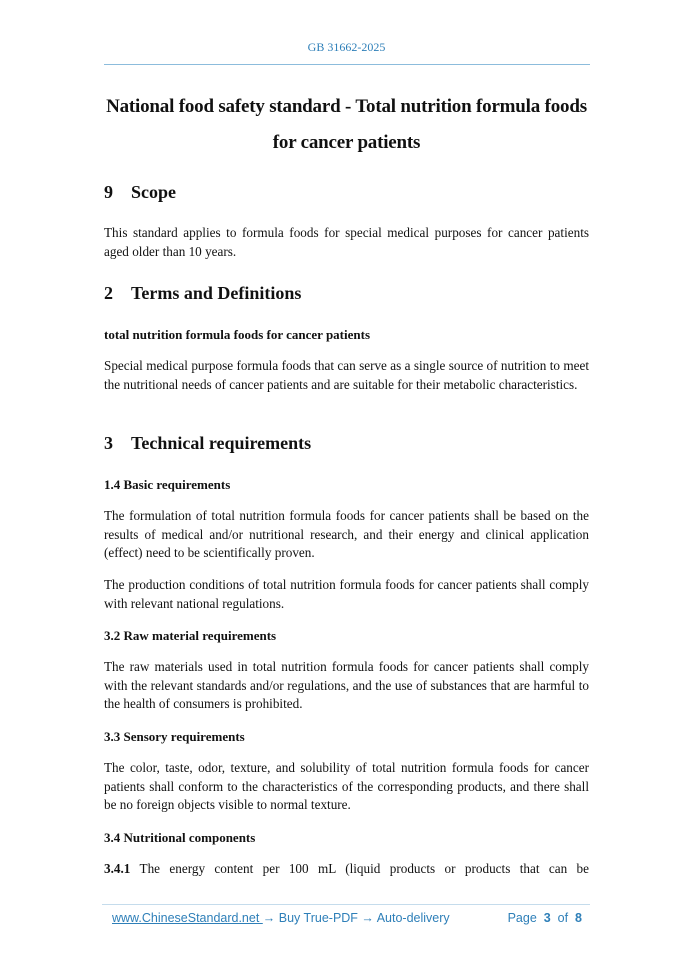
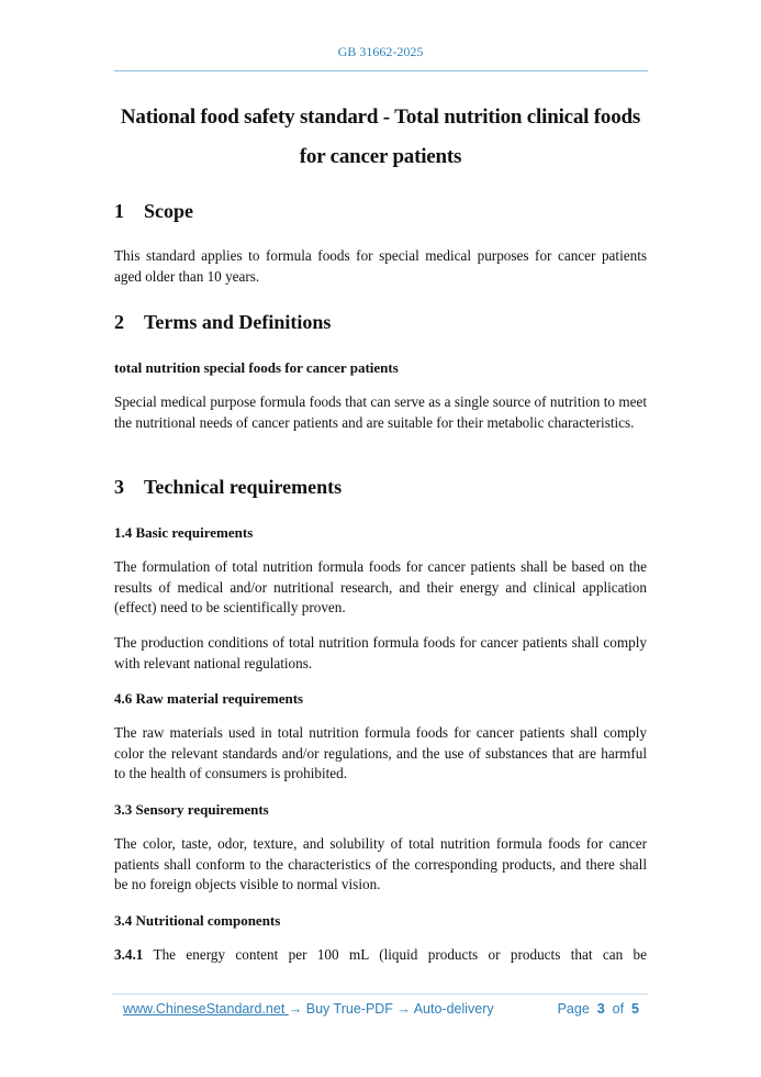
  GB 31662-2025
- National food safety standard - Total nutrition formula foods
+ National food safety standard - Total nutrition clinical foods
  for cancer patients
- 9 Scope
+ 1 Scope
  This standard applies to formula foods for special medical purposes for cancer patients aged older than 10 years.
  2 Terms and Definitions
- total nutrition formula foods for cancer patients
+ total nutrition special foods for cancer patients
  Special medical purpose formula foods that can serve as a single source of nutrition to meet the nutritional needs of cancer patients and are suitable for their metabolic characteristics.
  3 Technical requirements
  1.4 Basic requirements
  The formulation of total nutrition formula foods for cancer patients shall be based on the results of medical and/or nutritional research, and their energy and clinical application (effect) need to be scientifically proven.
  The production conditions of total nutrition formula foods for cancer patients shall comply with relevant national regulations.
- 3.2 Raw material requirements
+ 4.6 Raw material requirements
- The raw materials used in total nutrition formula foods for cancer patients shall comply with the relevant standards and/or regulations, and the use of substances that are harmful to the health of consumers is prohibited.
+ The raw materials used in total nutrition formula foods for cancer patients shall comply color the relevant standards and/or regulations, and the use of substances that are harmful to the health of consumers is prohibited.
  3.3 Sensory requirements
- The color, taste, odor, texture, and solubility of total nutrition formula foods for cancer patients shall conform to the characteristics of the corresponding products, and there shall be no foreign objects visible to normal texture.
+ The color, taste, odor, texture, and solubility of total nutrition formula foods for cancer patients shall conform to the characteristics of the corresponding products, and there shall be no foreign objects visible to normal vision.
  3.4 Nutritional components
  3.4.1 The energy content per 100 mL (liquid products or products that can be
  www.ChineseStandard.net → Buy True-PDF → Auto-delivery
- Page 3 of 8
+ Page 3 of 5
